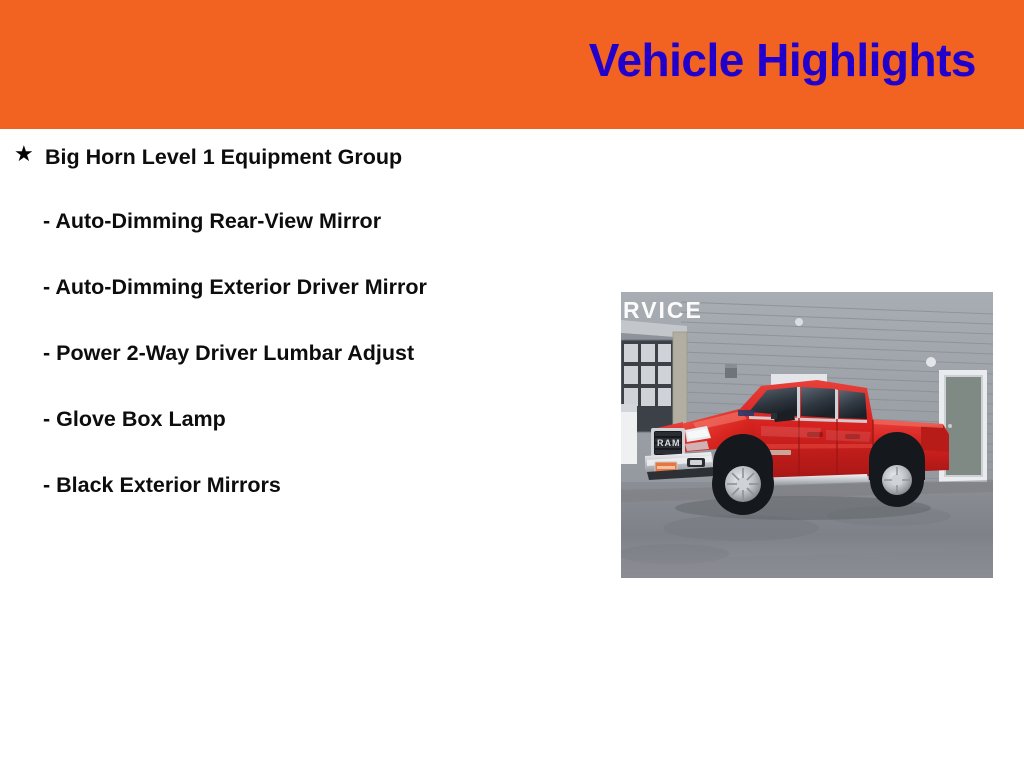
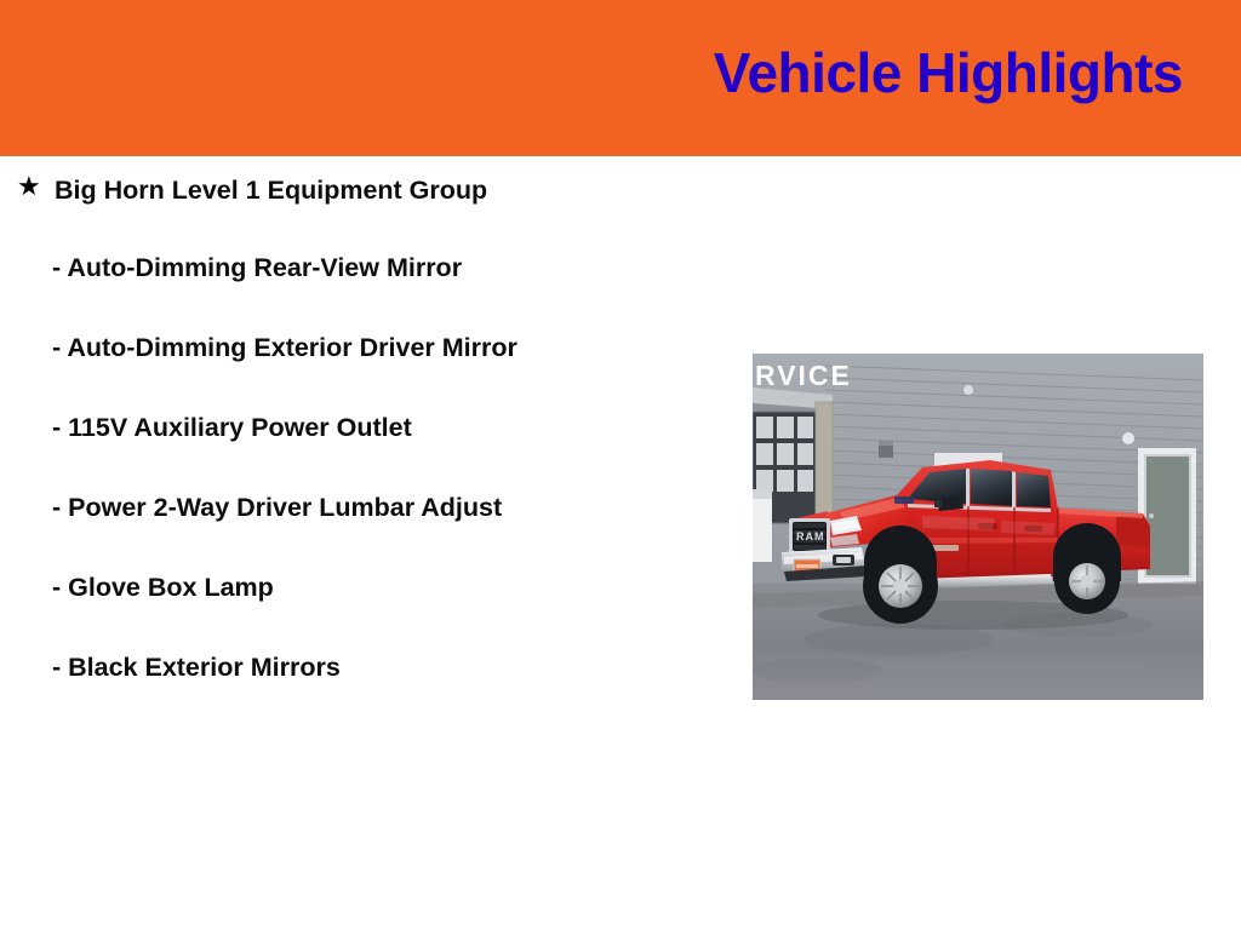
  Vehicle Highlights
  ★
  Big Horn Level 1 Equipment Group
  - Auto-Dimming Rear-View Mirror
  - Auto-Dimming Exterior Driver Mirror
+ - 115V Auxiliary Power Outlet
  - Power 2-Way Driver Lumbar Adjust
  - Glove Box Lamp
  - Black Exterior Mirrors
  RVICE
  RAM
